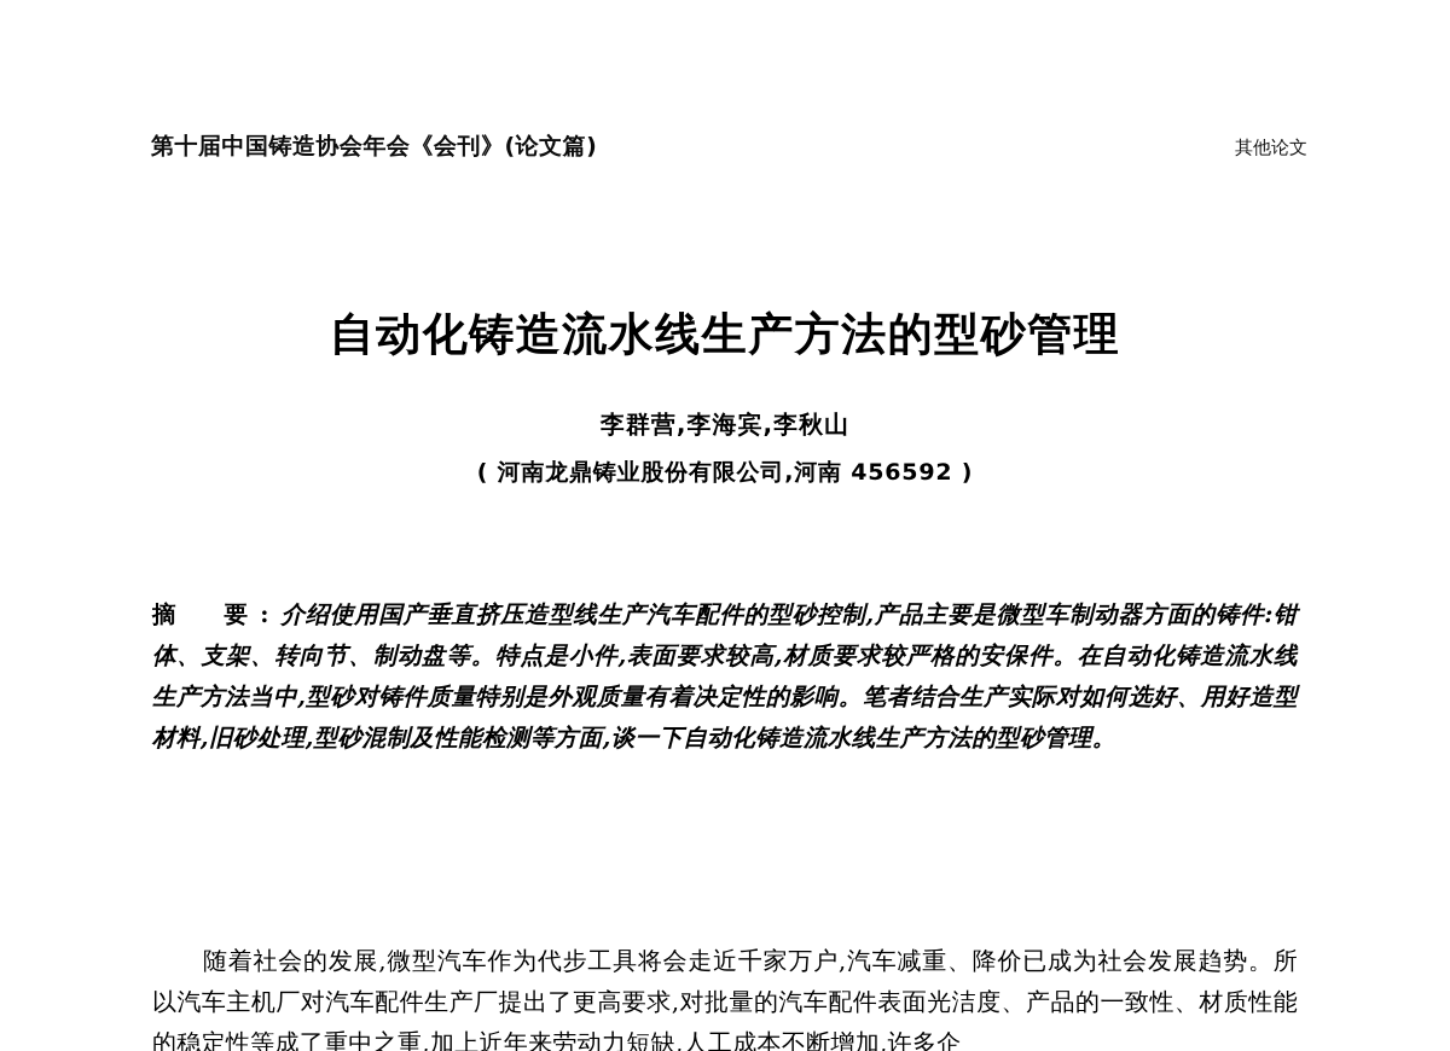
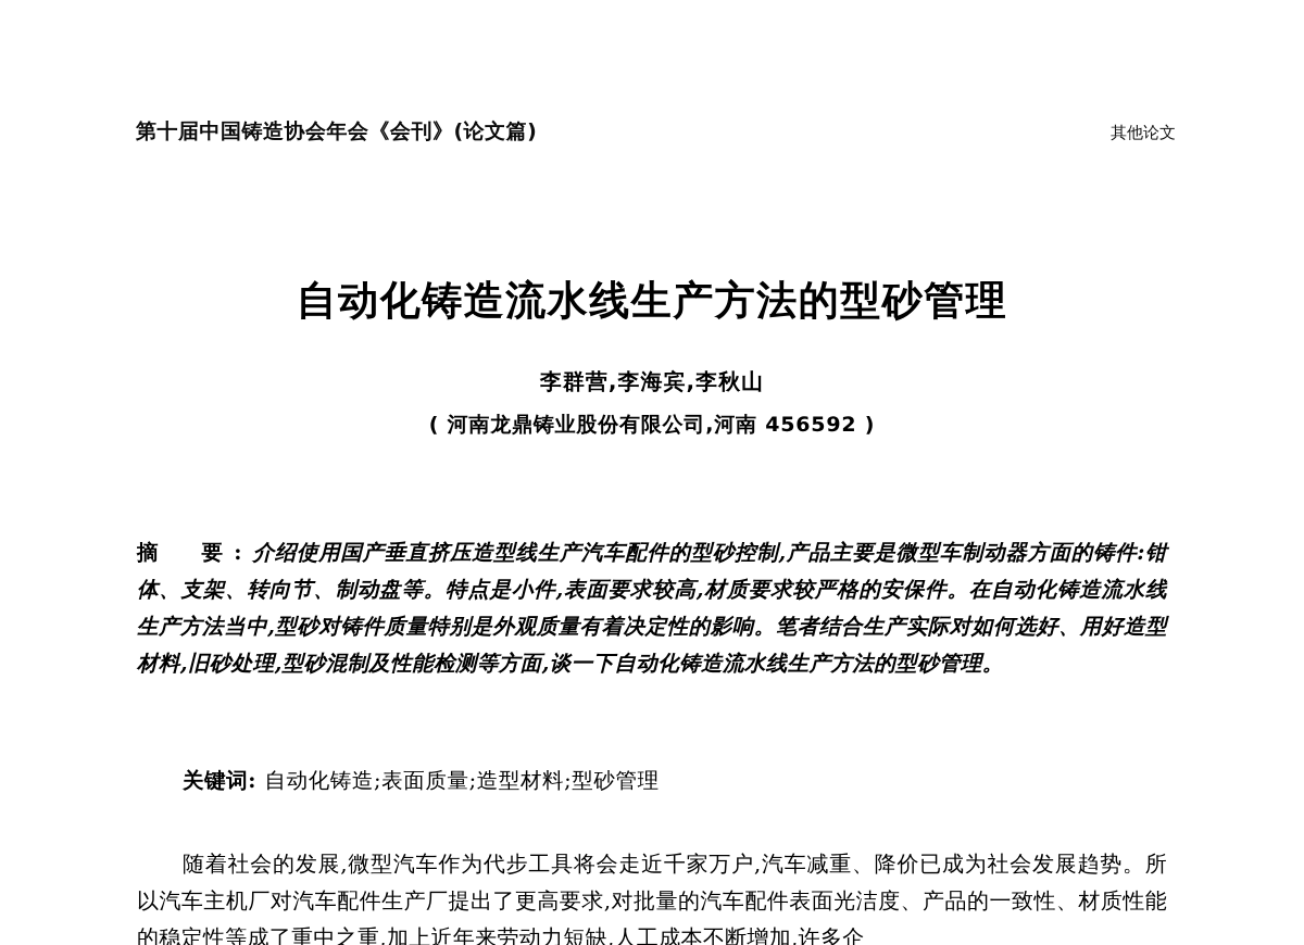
  第十届中国铸造协会年会《会刊》(论文篇)
  其他论文
  自动化铸造流水线生产方法的型砂管理
  李群营,李海宾,李秋山
  ( 河南龙鼎铸业股份有限公司,河南 456592 )
  摘 要:介绍使用国产垂直挤压造型线生产汽车配件的型砂控制,产品主要是微型车制动器方面的铸件:钳体、支架、转向节、制动盘等。特点是小件,表面要求较高,材质要求较严格的安保件。在自动化铸造流水线生产方法当中,型砂对铸件质量特别是外观质量有着决定性的影响。笔者结合生产实际对如何选好、用好造型材料,旧砂处理,型砂混制及性能检测等方面,谈一下自动化铸造流水线生产方法的型砂管理。
+ 关键词: 自动化铸造;表面质量;造型材料;型砂管理
  随着社会的发展,微型汽车作为代步工具将会走近千家万户,汽车减重、降价已成为社会发展趋势。所以汽车主机厂对汽车配件生产厂提出了更高要求,对批量的汽车配件表面光洁度、产品的一致性、材质性能的稳定性等成了重中之重,加上近年来劳动力短缺,人工成本不断增加,许多企
